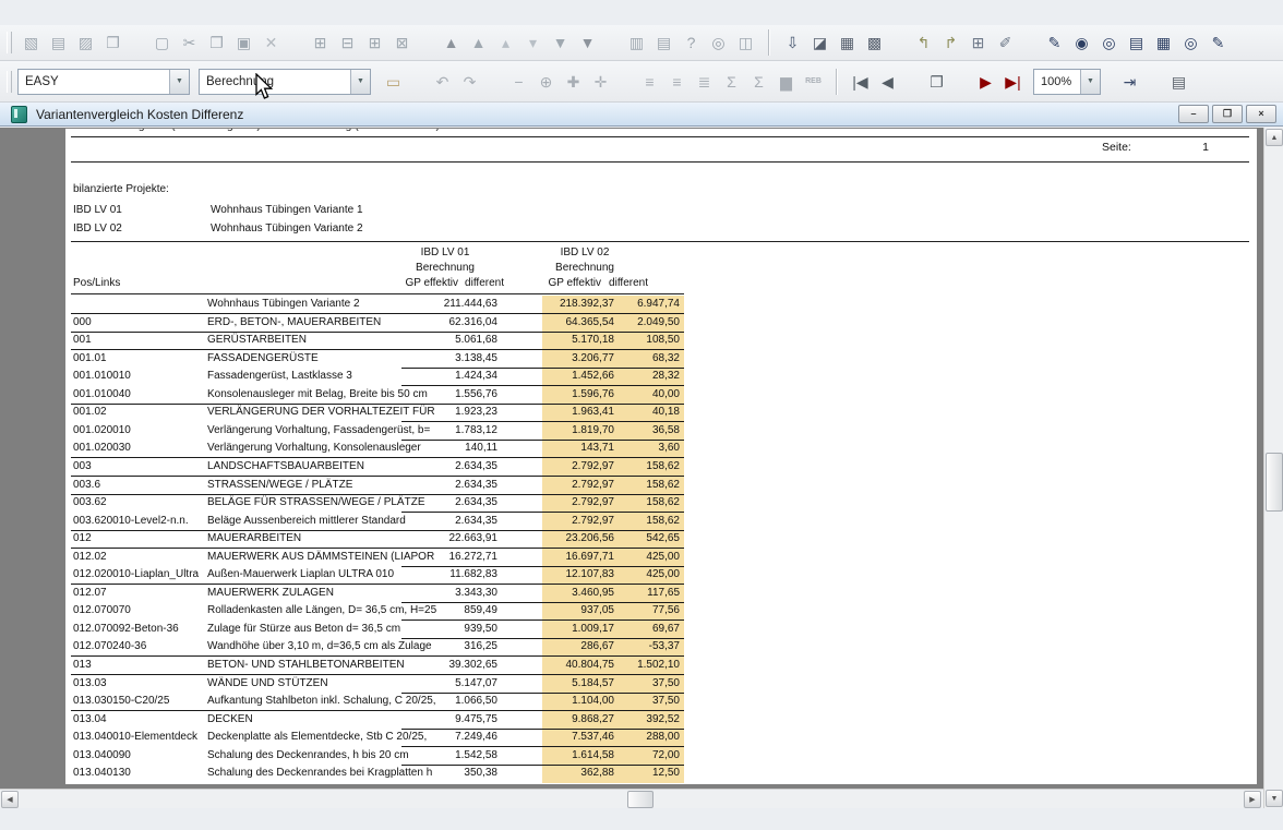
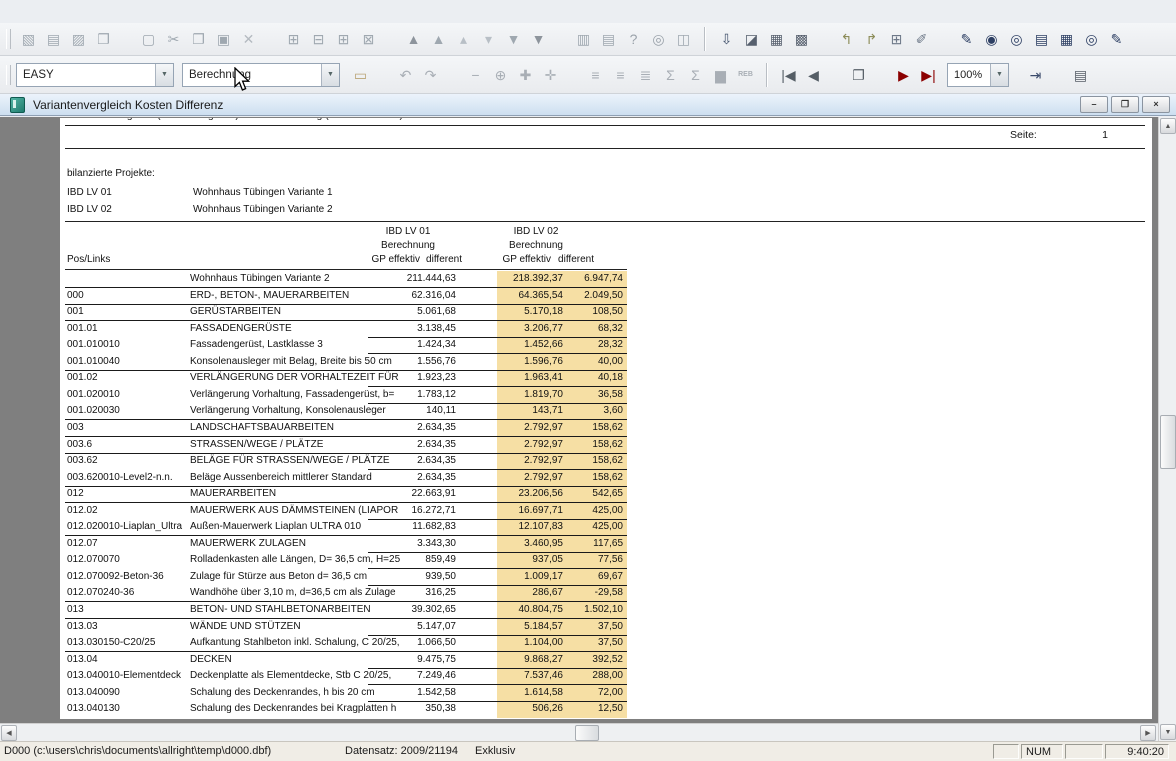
  ▧
  ▤
  ▨
  ❐
  ▢
  ✂
  ❐
  ▣
  ✕
  ⊞
  ⊟
  ⊞
  ⊠
  ▲
  ▲
  ▴
  ▾
  ▼
  ▼
  ▥
  ▤
  ?
  ◎
  ◫
  ⇩
  ◪
  ▦
  ▩
  ↰
  ↱
  ⊞
  ✐
  ✎
  ◉
  ◎
  ▤
  ▦
  ◎
  ✎
  EASY
  Berechng
  ▭
  ↶
  ↷
  −
  ⊕
  ✚
  ✛
  ≡
  ≡
  ≣
  Σ
  Σ
  ▆
  |◀
  ◀
  ❐
  ▶
  ▶|
  100%
  ⇥
  ▤
  Variantenvergleich Kosten Differenz
  –
  ❐
  ×
  Seite:
  1
  bilanzierte Projekte:
  IBD LV 01
  Wohnhaus Tübingen Variante 1
  IBD LV 02
  Wohnhaus Tübingen Variante 2
  IBD LV 01
  IBD LV 02
  Berechnung
  Berechnung
  Pos/Links
  GP effektiv
  different
  GP effektiv
  different
  Wohnhaus Tübingen Variante 2
  211.444,63
  218.392,37
  6.947,74
  000
  ERD-, BETON-, MAUERARBEITEN
  62.316,04
  64.365,54
  2.049,50
  001
  GERÜSTARBEITEN
  5.061,68
  5.170,18
  108,50
  001.01
  FASSADENGERÜSTE
  3.138,45
  3.206,77
  68,32
  001.010010
  Fassadengerüst, Lastklasse 3
  1.424,34
  1.452,66
  28,32
  001.010040
  Konsolenausleger mit Belag, Breite bis 50 cm
  1.556,76
  1.596,76
  40,00
  001.02
  VERLÄNGERUNG DER VORHALTEZEIT FÜR
  1.923,23
  1.963,41
  40,18
  001.020010
  Verlängerung Vorhaltung, Fassadengerüst, b=
  1.783,12
  1.819,70
  36,58
  001.020030
  Verlängerung Vorhaltung, Konsolenausleger
  140,11
  143,71
  3,60
  003
  LANDSCHAFTSBAUARBEITEN
  2.634,35
  2.792,97
  158,62
  003.6
  STRASSEN/WEGE / PLÄTZE
  2.634,35
  2.792,97
  158,62
  003.62
  BELÄGE FÜR STRASSEN/WEGE / PLÄTZE
  2.634,35
  2.792,97
  158,62
  003.620010-Level2-n.n.
  Beläge Aussenbereich mittlerer Standard
  2.634,35
  2.792,97
  158,62
  012
  MAUERARBEITEN
  22.663,91
  23.206,56
  542,65
  012.02
  MAUERWERK AUS DÄMMSTEINEN (LIAPOR
  16.272,71
  16.697,71
  425,00
  012.020010-Liaplan_Ultra
  Außen-Mauerwerk Liaplan ULTRA 010
  11.682,83
  12.107,83
  425,00
  012.07
  MAUERWERK ZULAGEN
  3.343,30
  3.460,95
  117,65
  012.070070
  Rolladenkasten alle Längen, D= 36,5 cm, H=25
  859,49
  937,05
  77,56
  012.070092-Beton-36
  Zulage für Stürze aus Beton d= 36,5 cm
  939,50
  1.009,17
  69,67
  012.070240-36
  Wandhöhe über 3,10 m, d=36,5 cm als Zulage
  316,25
  286,67
- -53,37
+ -29,58
  013
  BETON- UND STAHLBETONARBEITEN
  39.302,65
  40.804,75
  1.502,10
  013.03
  WÄNDE UND STÜTZEN
  5.147,07
  5.184,57
  37,50
  013.030150-C20/25
  Aufkantung Stahlbeton inkl. Schalung, C 20/25,
  1.066,50
  1.104,00
  37,50
  013.04
  DECKEN
  9.475,75
  9.868,27
  392,52
  013.040010-Elementdeck
  Deckenplatte als Elementdecke, Stb C 20/25,
  7.249,46
  7.537,46
  288,00
  013.040090
  Schalung des Deckenrandes, h bis 20 cm
  1.542,58
  1.614,58
  72,00
  013.040130
  Schalung des Deckenrandes bei Kragplatten h
  350,38
- 362,88
+ 506,26
  12,50
+ D000 (c:\users\chris\documents\allright\temp\d000.dbf)
+ Datensatz: 2009/21194
+ Exklusiv
+ NUM
+ 9:40:20
